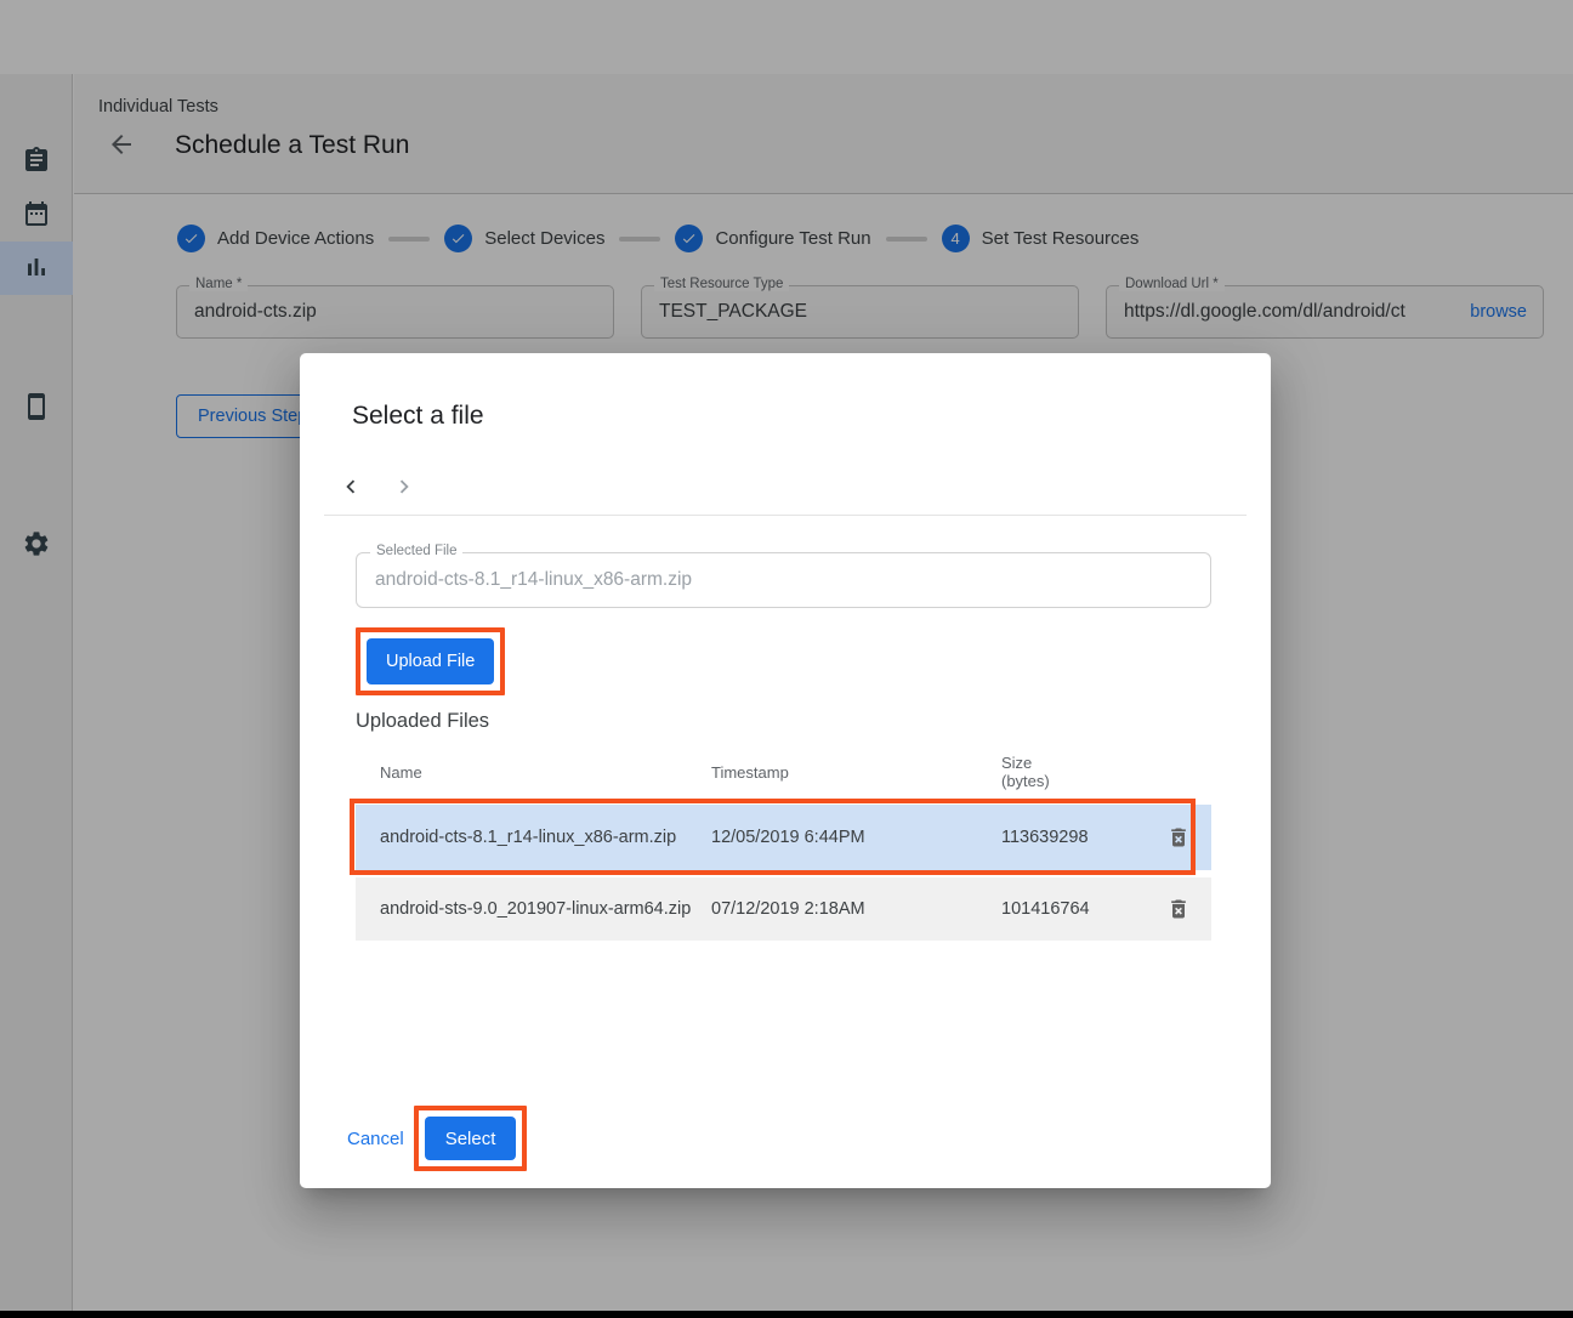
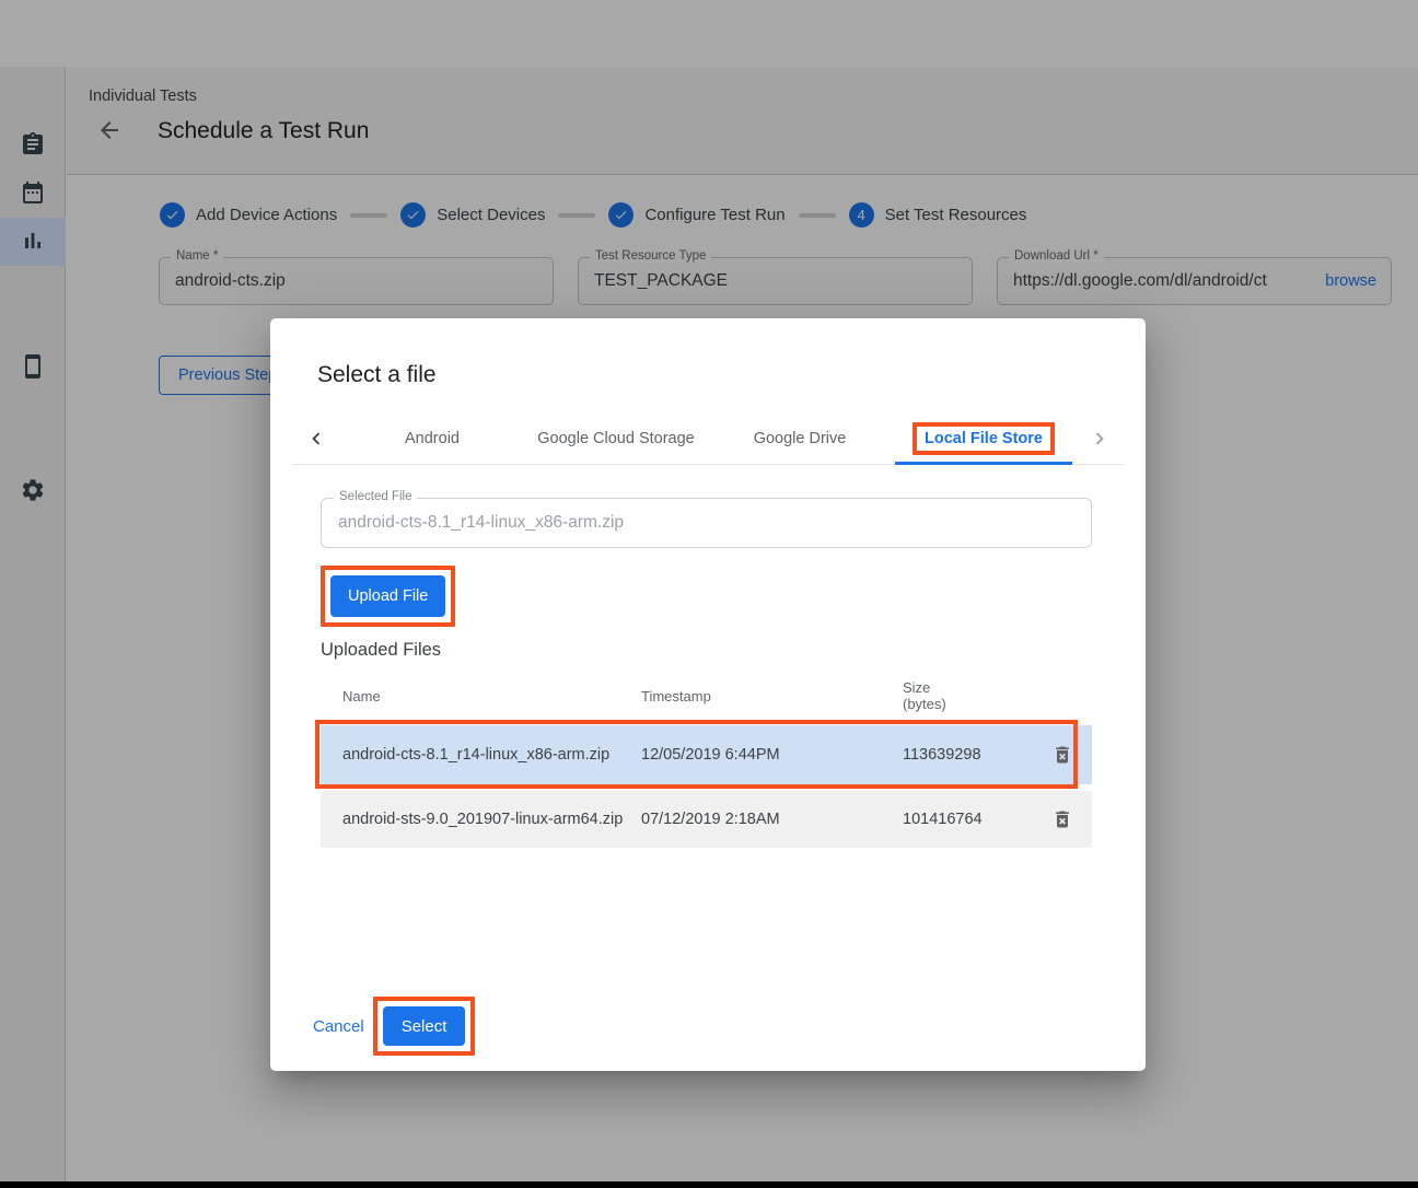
  Individual Tests
  Schedule a Test Run
  Add Device Actions
  Select Devices
  Configure Test Run
  4
  Set Test Resources
  Name *
  android-cts.zip
  Test Resource Type
  TEST_PACKAGE
  Download Url *
  https://dl.google.com/dl/android/ct
  browse
  Previous Ste
  Select a file
+ Android
+ Google Cloud Storage
+ Google Drive
+ Local File Store
  Selected File
  android-cts-8.1_r14-linux_x86-arm.zip
  Upload File
  Uploaded Files
  Name
  Timestamp
  Size
  (bytes)
  android-cts-8.1_r14-linux_x86-arm.zip
  12/05/2019 6:44PM
  113639298
  android-sts-9.0_201907-linux-arm64.zip
  07/12/2019 2:18AM
  101416764
  Cancel
  Select
